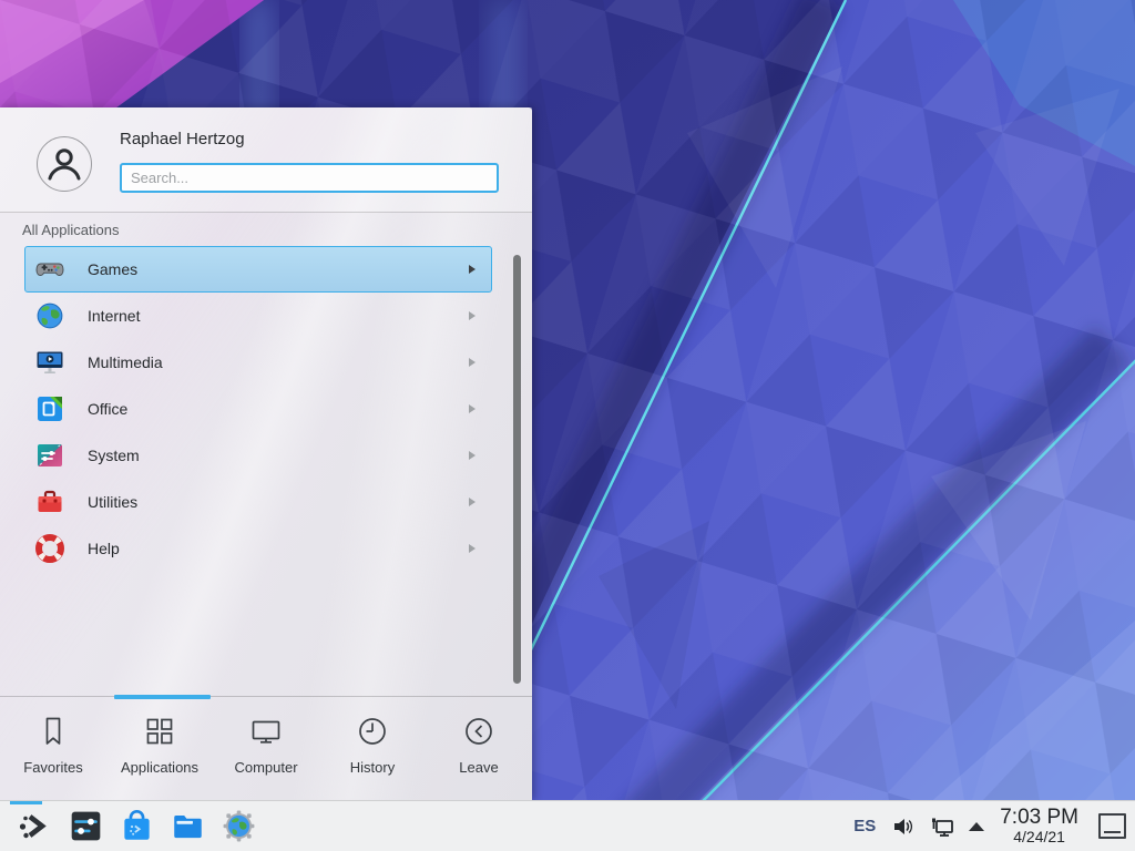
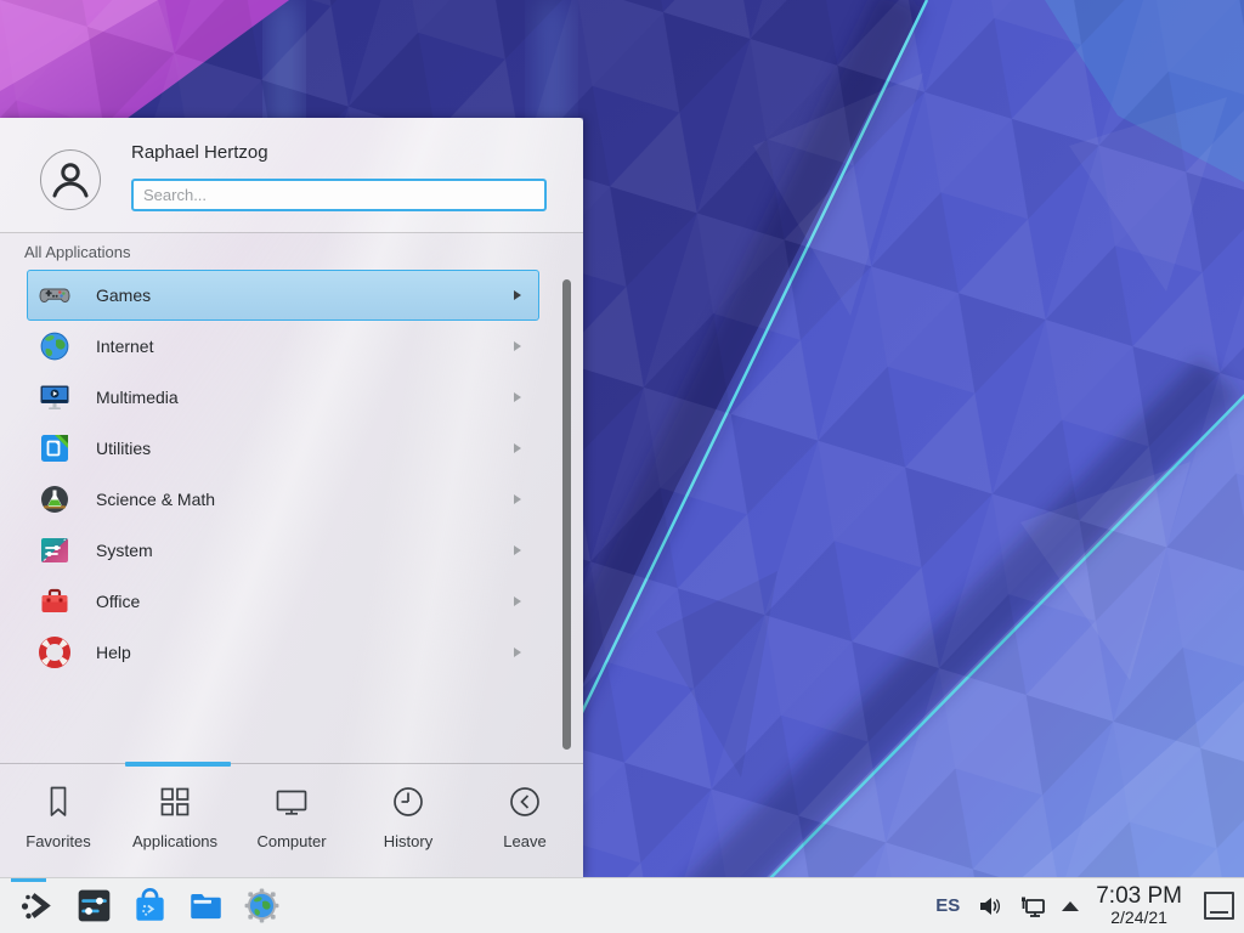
  Raphael Hertzog
  Search...
  All Applications
  Games
  Internet
  Multimedia
- Office
+ Utilities
+ Science & Math
  System
- Utilities
+ Office
  Help
  Favorites
  Applications
  Computer
  History
  Leave
  ES
  7:03 PM
- 4/24/21
+ 2/24/21
